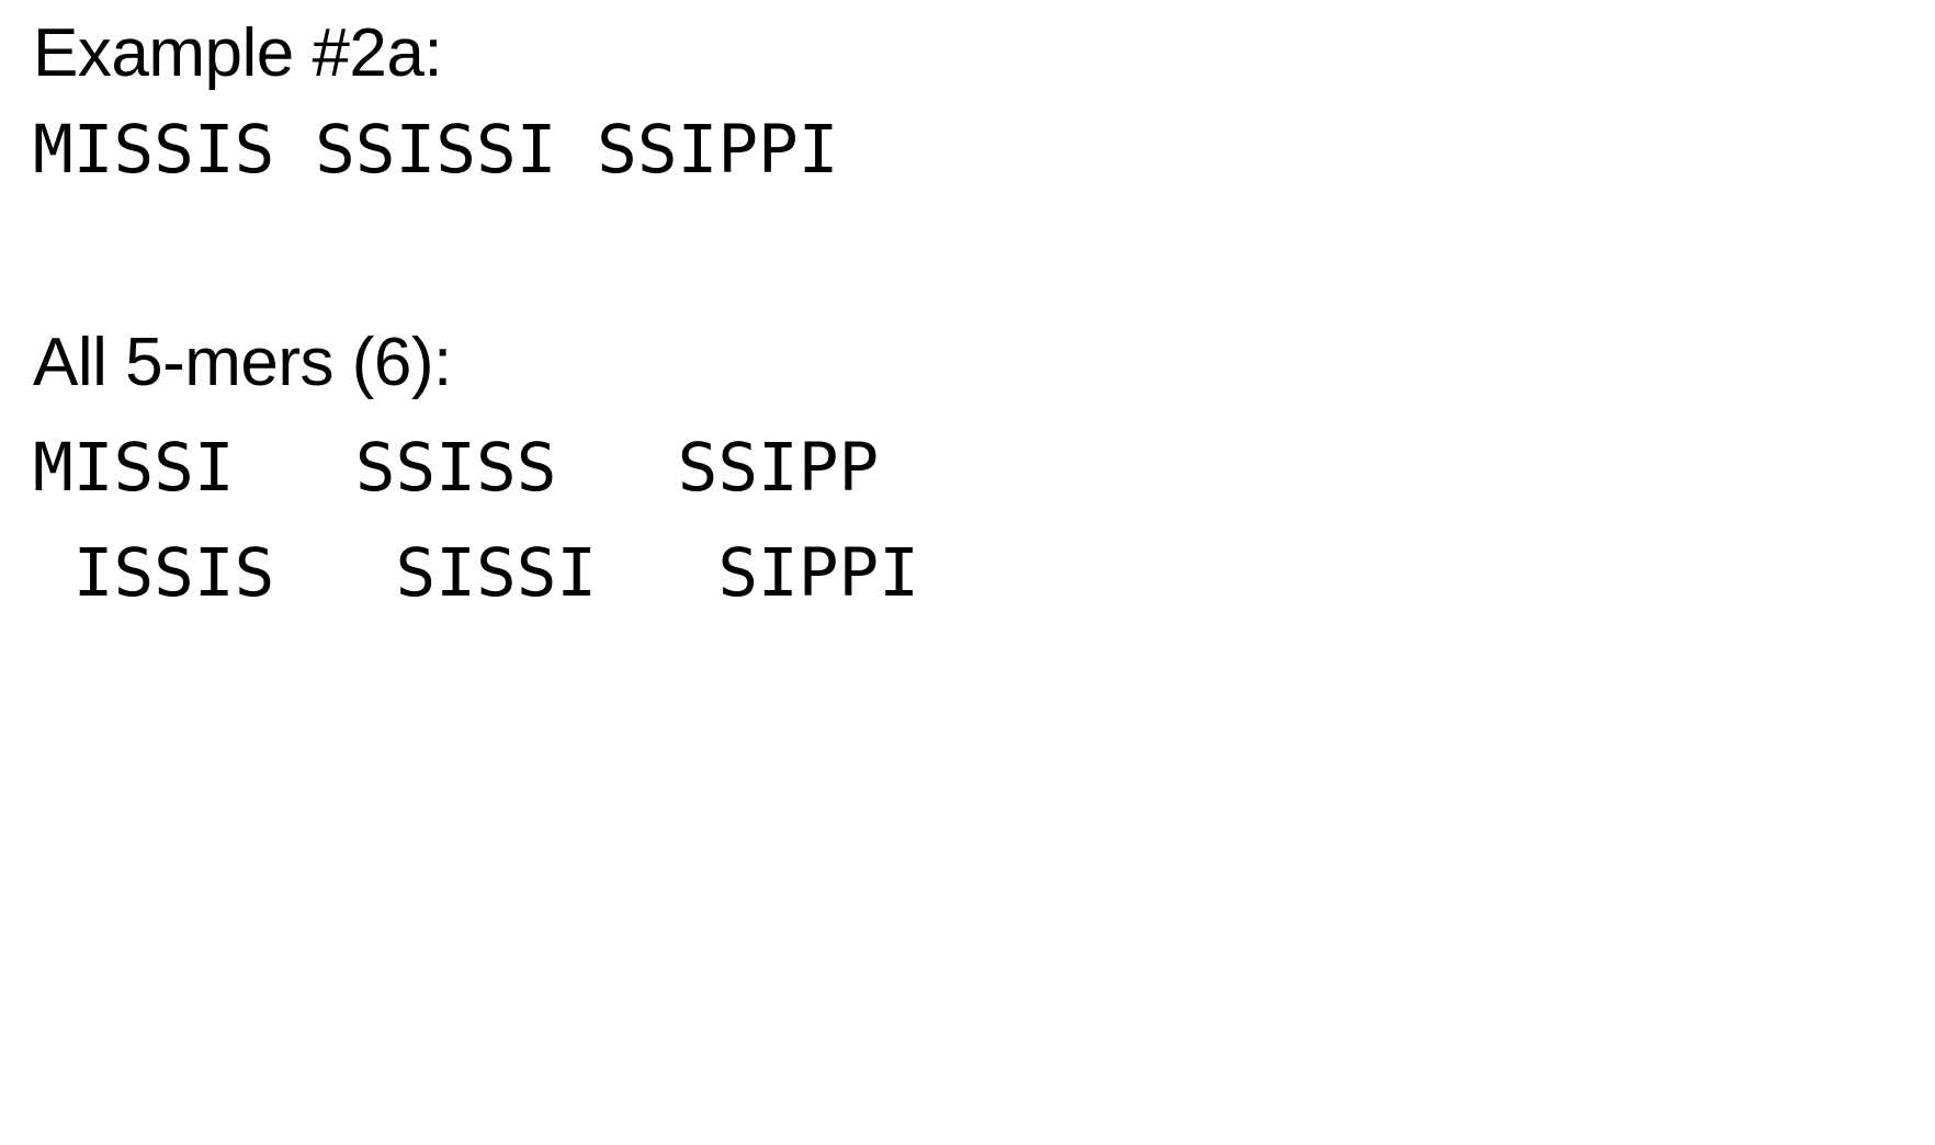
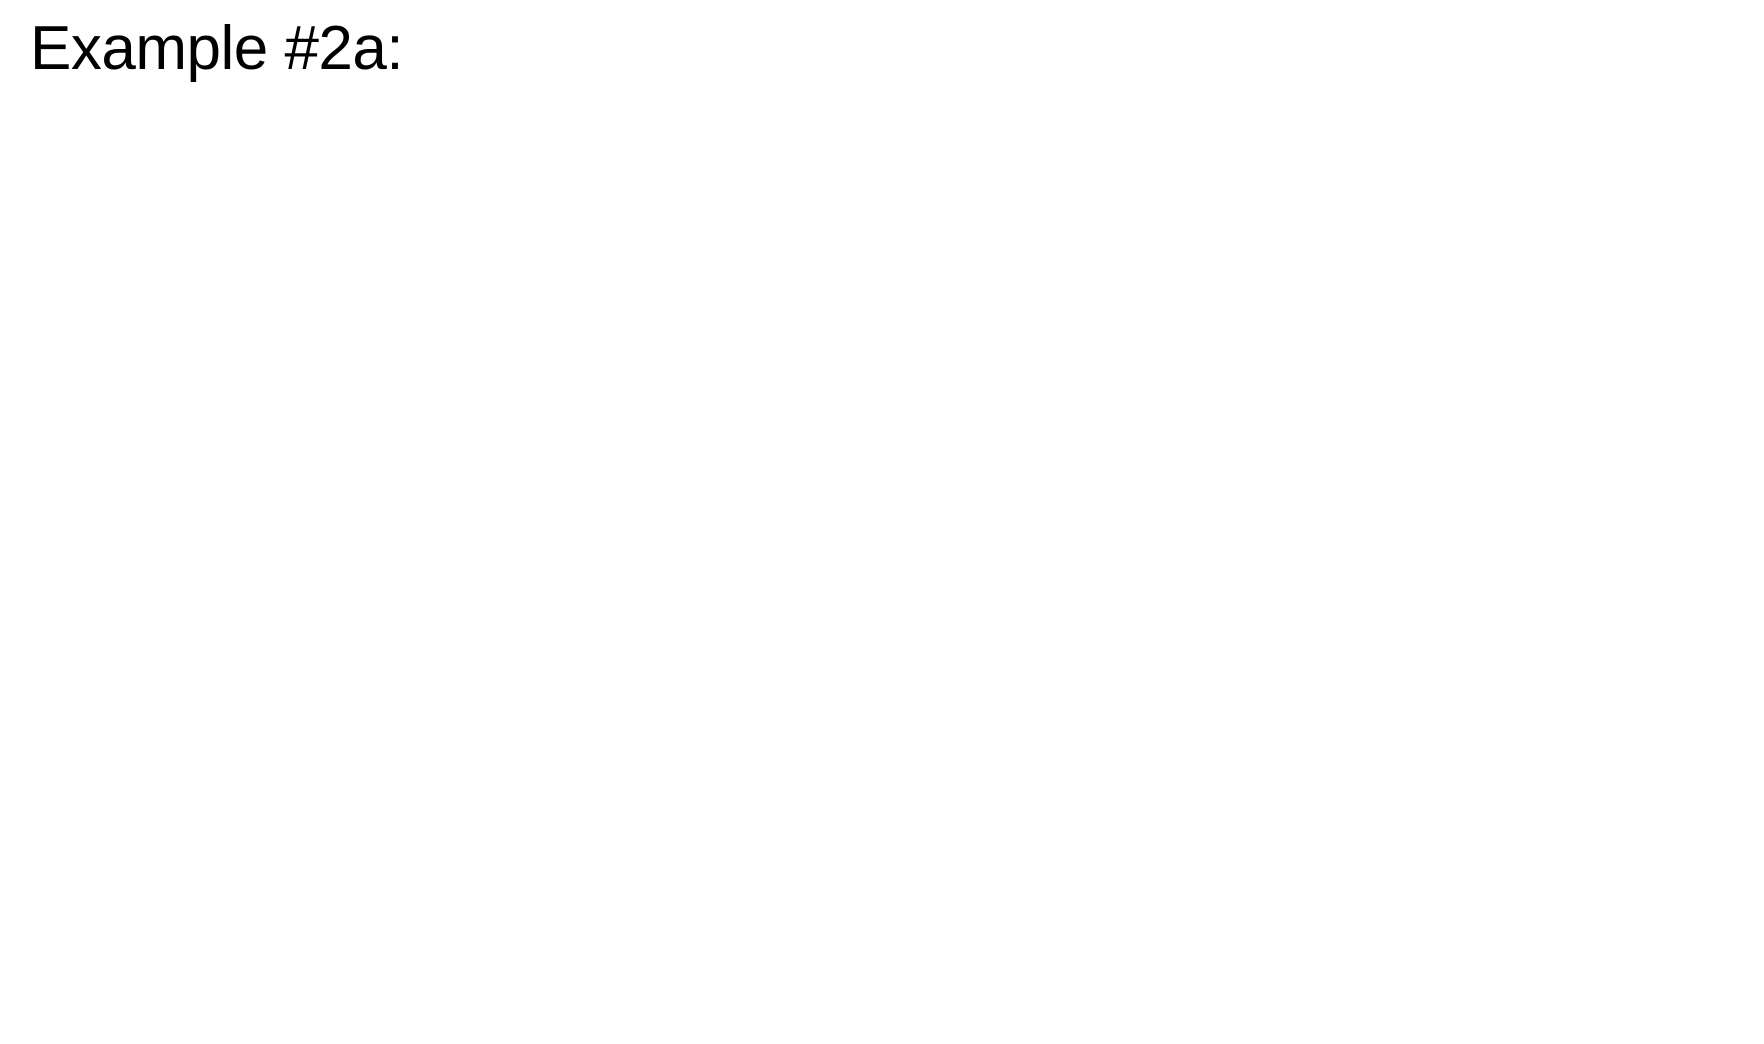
  Example #2a:
- MISSIS SSISSI SSIPPI
- All 5-mers (6):
- MISSI SSISS SSIPP
- ISSIS SISSI SIPPI
